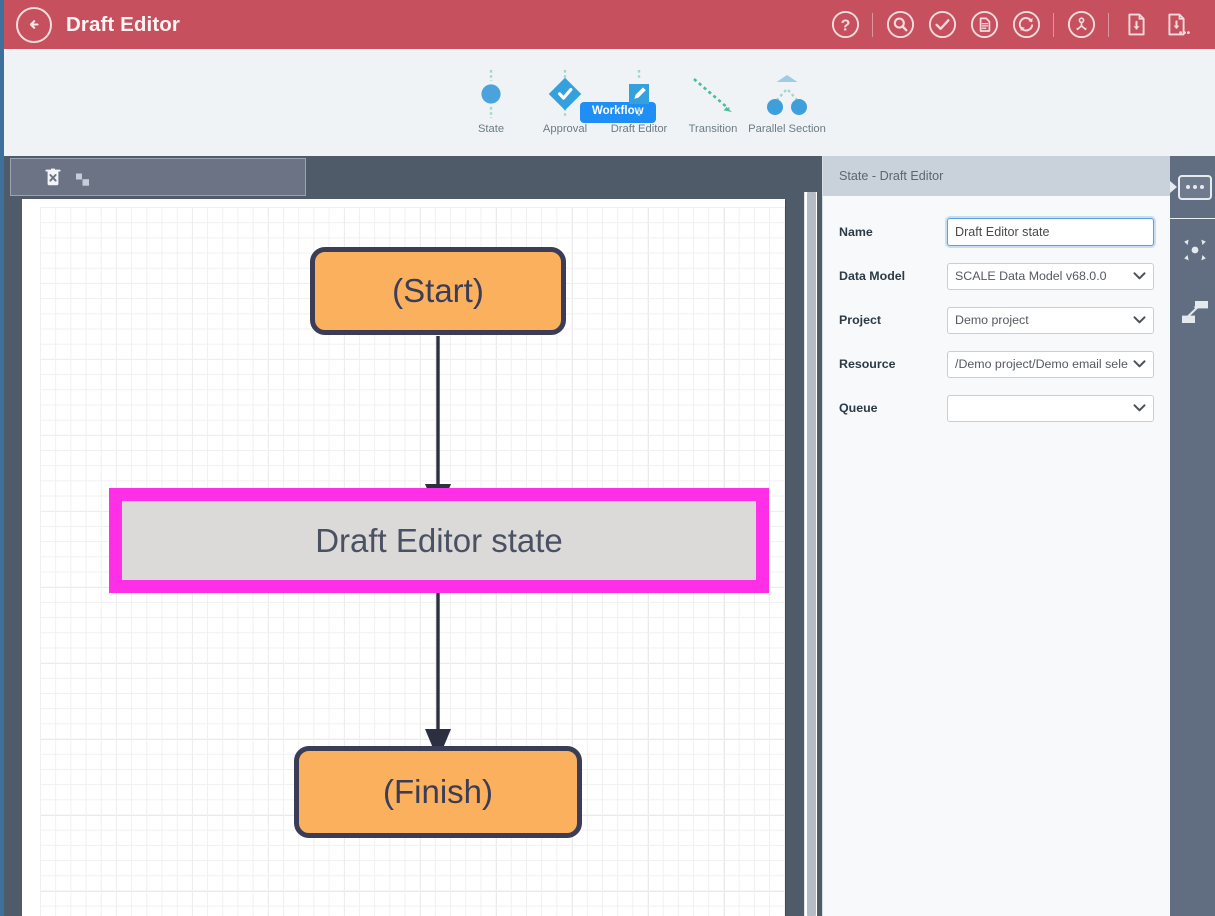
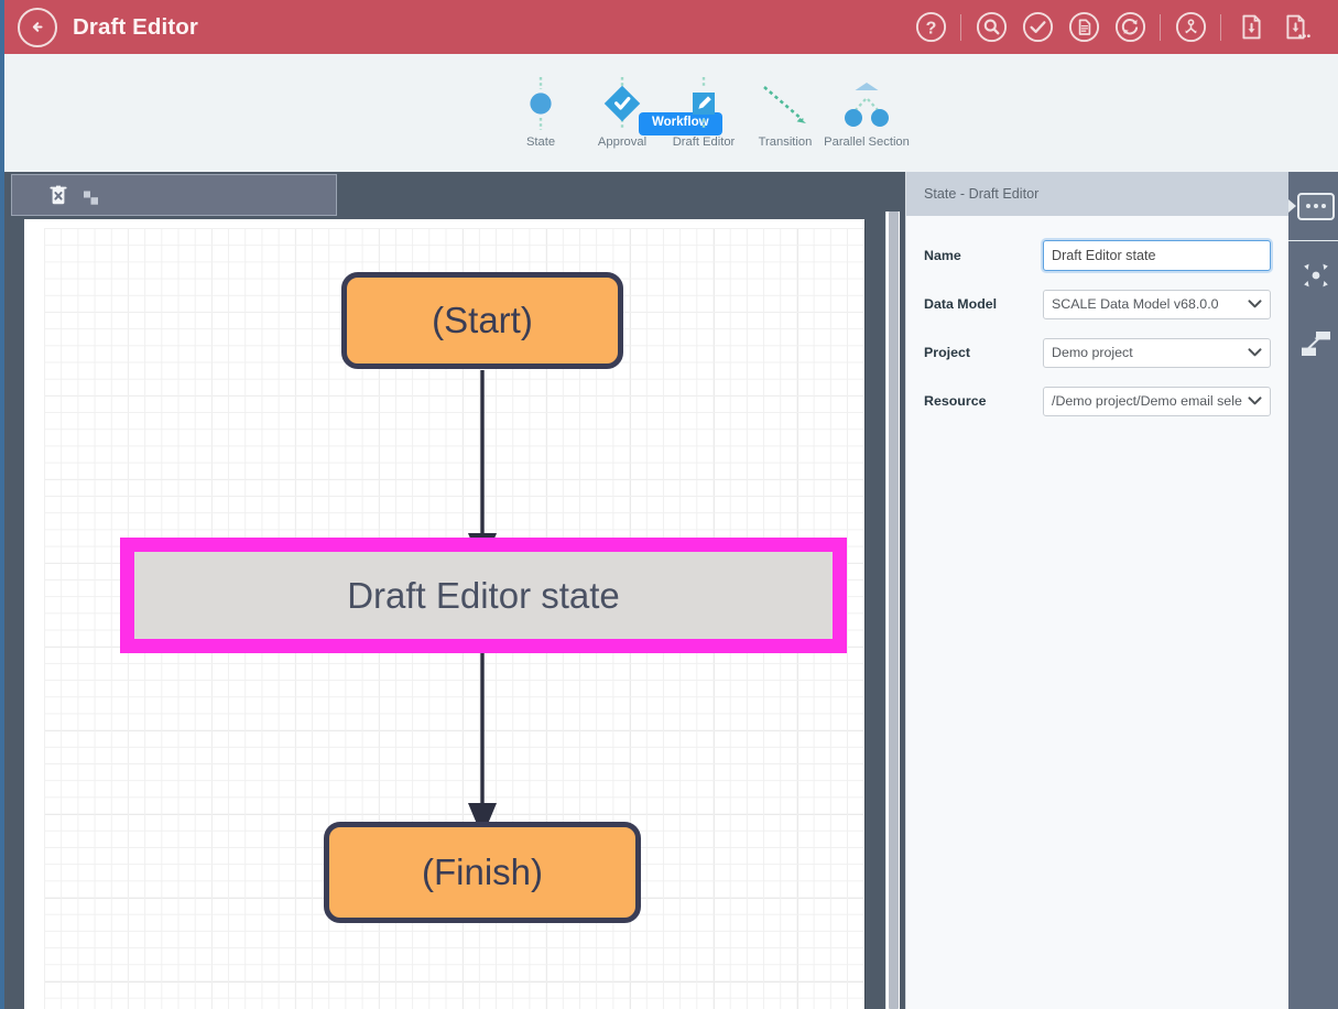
  Draft Editor
  ?
  Workflow
  State
  Approval
  Draft Editor
  Transition
  Parallel Section
  (Start)
  Draft Editor state
  (Finish)
  State - Draft Editor
  Name
  Draft Editor state
  Data Model
  SCALE Data Model v68.0.0
  Project
  Demo project
  Resource
  /Demo project/Demo email sele
- Queue
